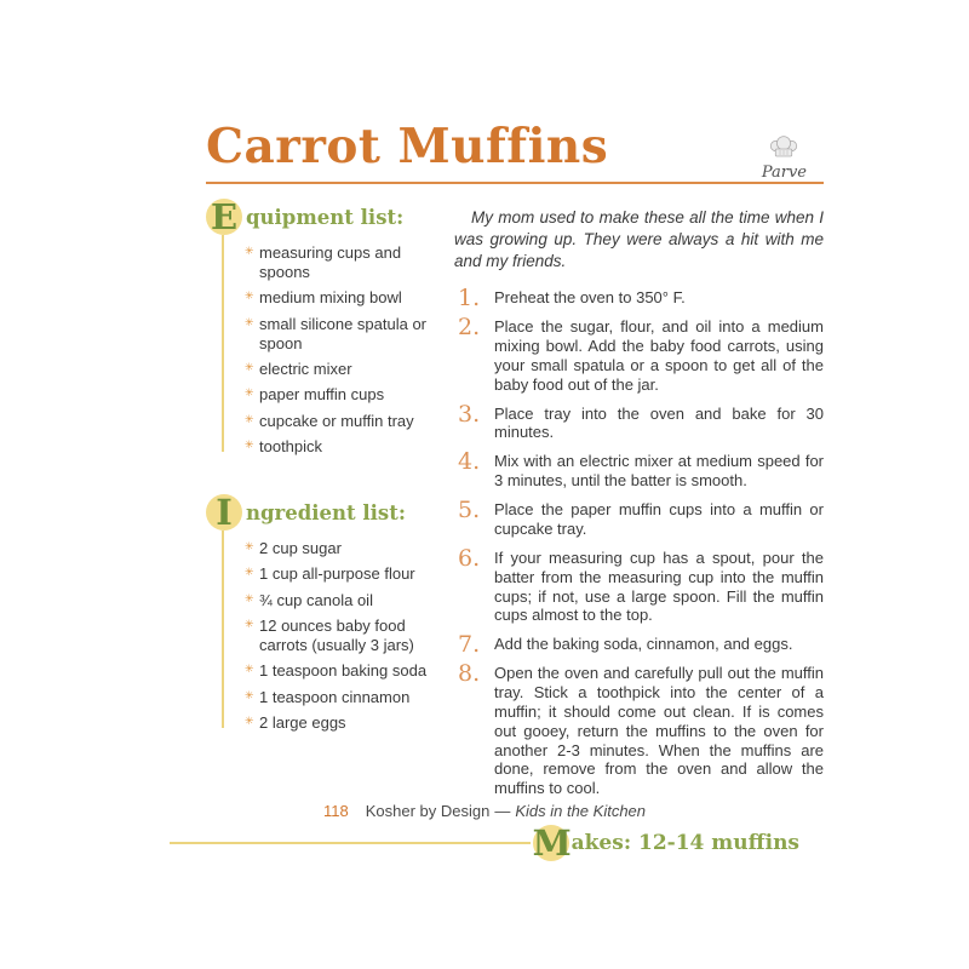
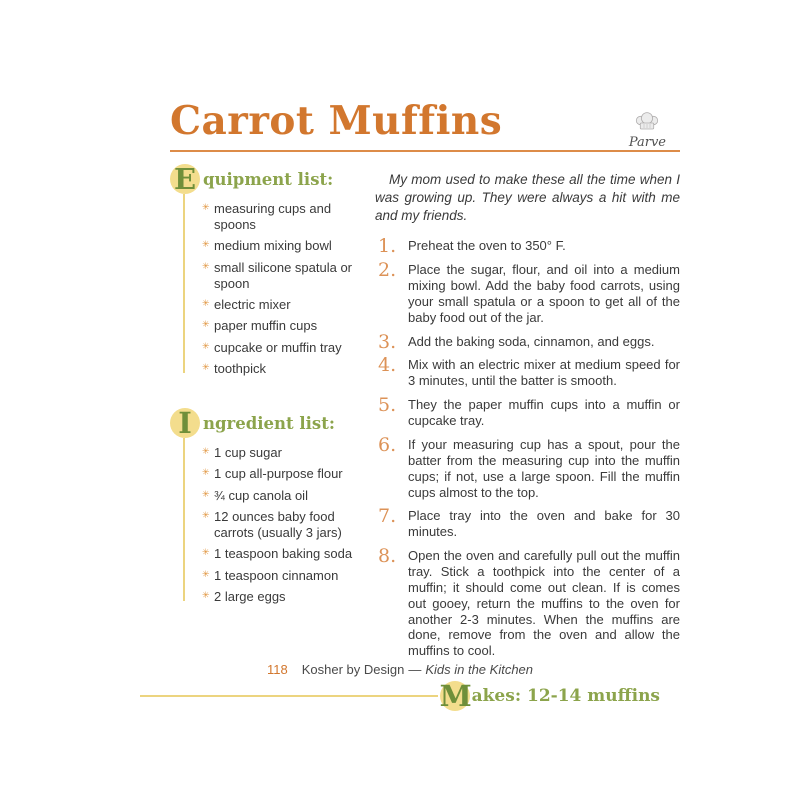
  Carrot Muffins
  Parve
  E
  quipment list:
  ✳
  measuring cups and spoons
  ✳
  medium mixing bowl
  ✳
  small silicone spatula or spoon
  ✳
  electric mixer
  ✳
  paper muffin cups
  ✳
  cupcake or muffin tray
  ✳
  toothpick
  I
  ngredient list:
  ✳
- 2 cup sugar
+ 1 cup sugar
  ✳
  1 cup all-purpose flour
  ✳
  ¾ cup canola oil
  ✳
  12 ounces baby food carrots (usually 3 jars)
  ✳
  1 teaspoon baking soda
  ✳
  1 teaspoon cinnamon
  ✳
  2 large eggs
  My mom used to make these all the time when I was growing up. They were always a hit with me and my friends.
  1.
  Preheat the oven to 350° F.
  2.
  Place the sugar, flour, and oil into a medium mixing bowl. Add the baby food carrots, using your small spatula or a spoon to get all of the baby food out of the jar.
  3.
- Place tray into the oven and bake for 30 minutes.
+ Add the baking soda, cinnamon, and eggs.
  4.
  Mix with an electric mixer at medium speed for 3 minutes, until the batter is smooth.
  5.
- Place the paper muffin cups into a muffin or cupcake tray.
+ They the paper muffin cups into a muffin or cupcake tray.
  6.
  If your measuring cup has a spout, pour the batter from the measuring cup into the muffin cups; if not, use a large spoon. Fill the muffin cups almost to the top.
  7.
- Add the baking soda, cinnamon, and eggs.
+ Place tray into the oven and bake for 30 minutes.
  8.
  Open the oven and carefully pull out the muffin tray. Stick a toothpick into the center of a muffin; it should come out clean. If is comes out gooey, return the muffins to the oven for another 2-3 minutes. When the muffins are done, remove from the oven and allow the muffins to cool.
  M
  akes: 12-14 muffins
  118 Kosher by Design — Kids in the Kitchen
